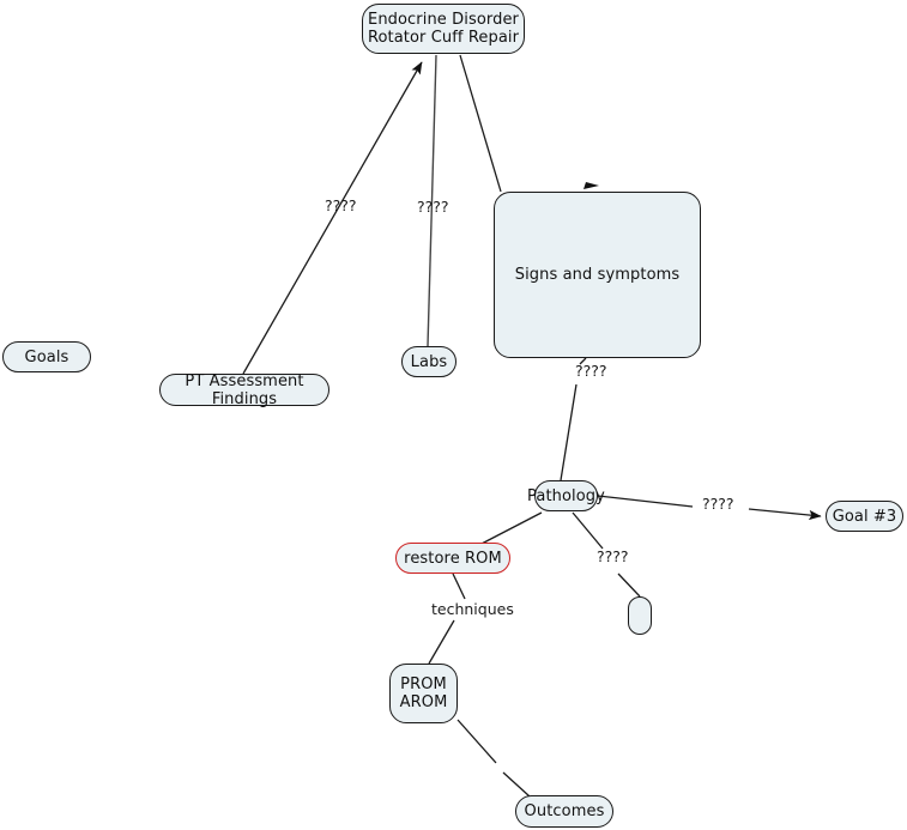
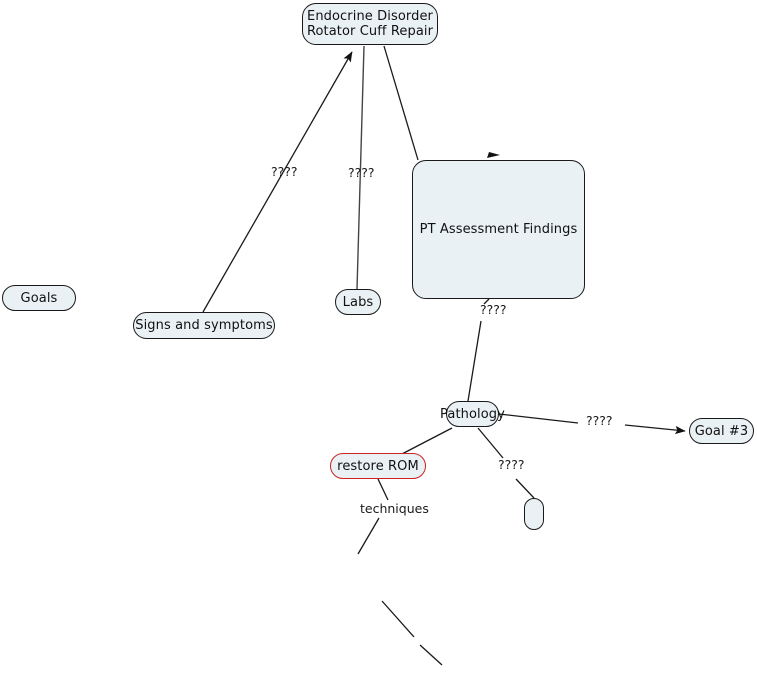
  Endocrine Disorder
  Rotator Cuff Repair
- Signs and symptoms
+ PT Assessment Findings
  Goals
- PT Assessment Findings
+ Signs and symptoms
  Labs
  Pathology
  Goal #3
  restore ROM
- PROM
- AROM
- Outcomes
  ????
  ????
  ????
  ????
  ????
  techniques
